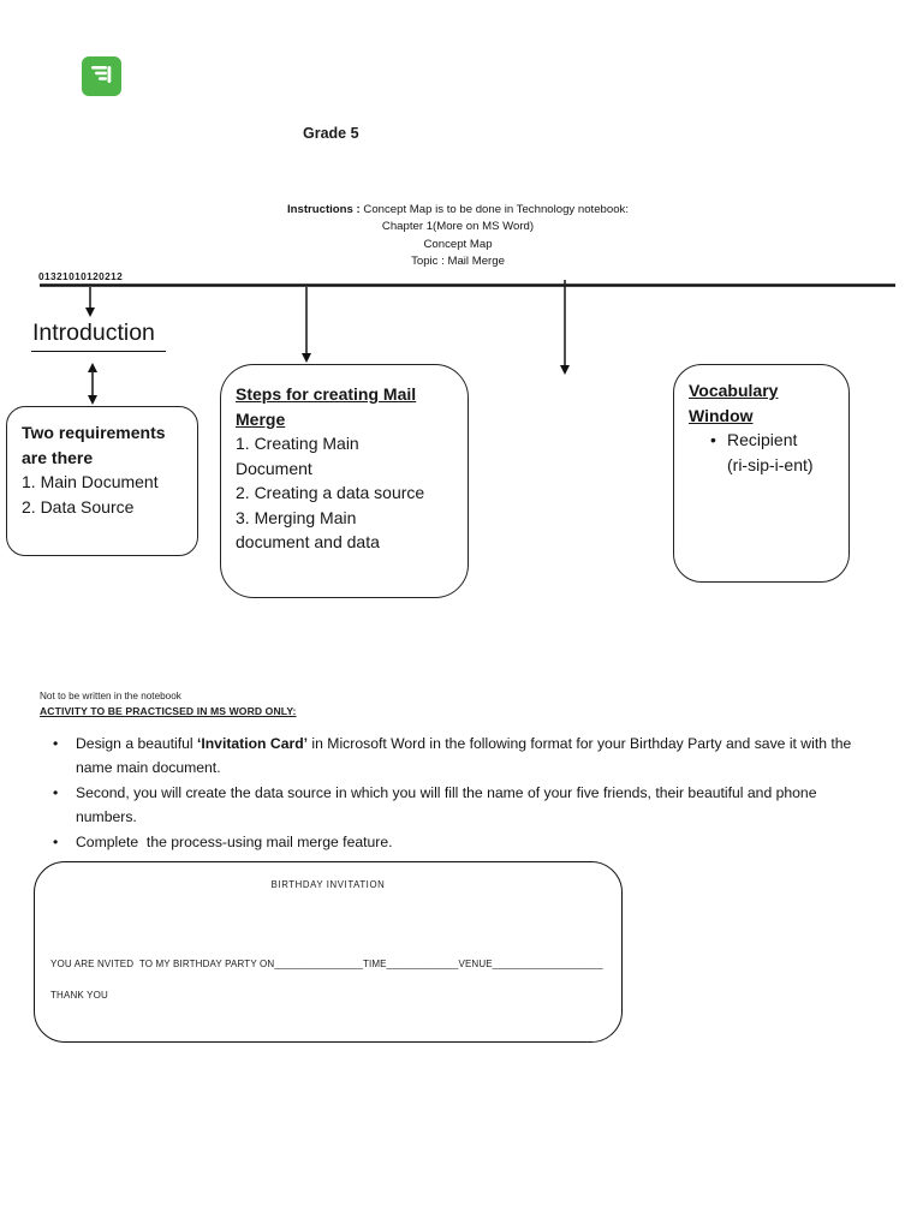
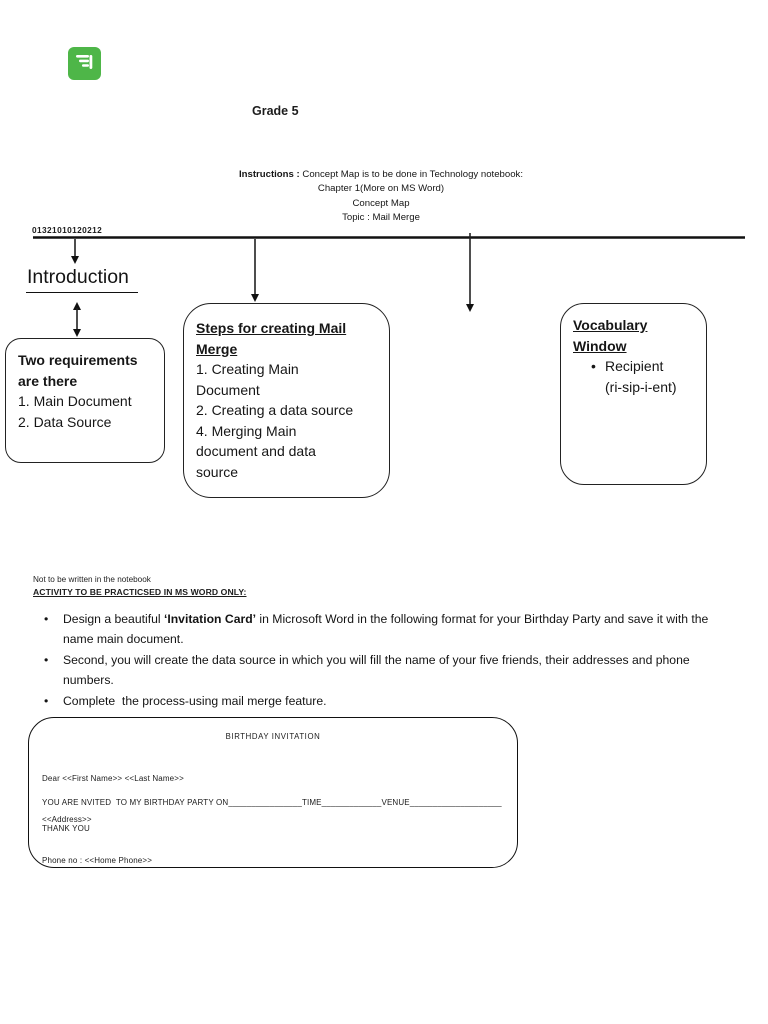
  Grade 5
  Instructions : Concept Map is to be done in Technology notebook:
  Chapter 1(More on MS Word)
  Concept Map
  Topic : Mail Merge
  01321010120212
  Introduction
  Two requirements
  are there
  1. Main Document
  2. Data Source
  Steps for creating Mail
  Merge
  1. Creating Main
  Document
  2. Creating a data source
- 3. Merging Main
+ 4. Merging Main
  document and data
+ source
  Vocabulary
  Window
  •
  Recipient
  (ri-sip-i-ent)
  Not to be written in the notebook
  ACTIVITY TO BE PRACTICSED IN MS WORD ONLY:
  •
  Design a beautiful ‘Invitation Card’ in Microsoft Word in the following format for your Birthday Party and save it with the name main document.
  •
- Second, you will create the data source in which you will fill the name of your five friends, their beautiful and phone numbers.
+ Second, you will create the data source in which you will fill the name of your five friends, their addresses and phone numbers.
  •
  Complete the process-using mail merge feature.
  BIRTHDAY INVITATION
+ Dear <<First Name>> <<Last Name>>
+ <<Address>>
+ Phone no : <<Home Phone>>
  YOU ARE NVITED TO MY BIRTHDAY PARTY ON________________TIME_____________VENUE____________________
  THANK YOU
